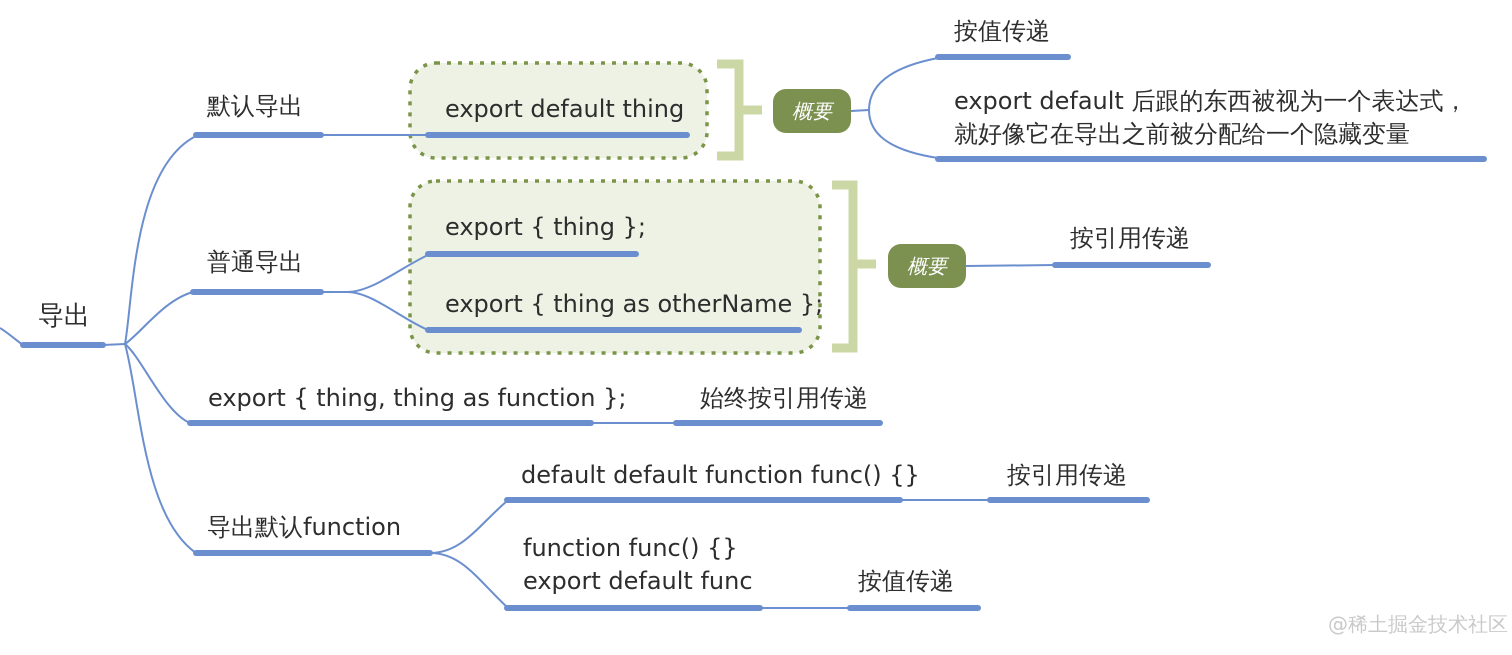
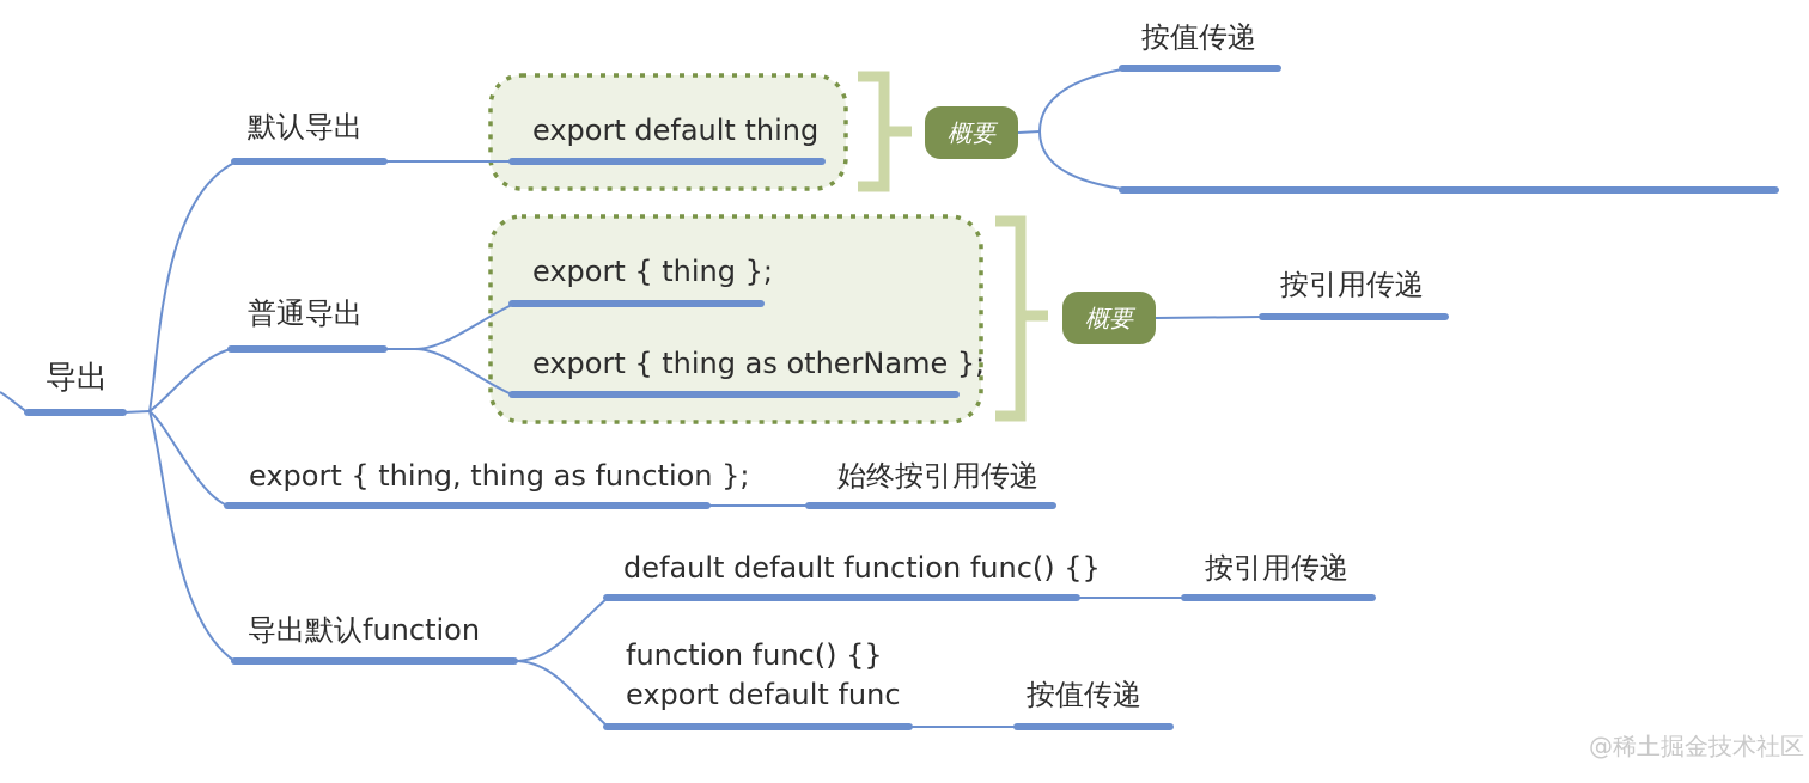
  导出
  默认导出
  export default thing
  概要
  按值传递
- export default 后跟的东西被视为一个表达式，
- 就好像它在导出之前被分配给一个隐藏变量
  普通导出
  export { thing };
  export { thing as otherName };
  概要
  按引用传递
  export { thing, thing as function };
  始终按引用传递
  导出默认function
  default default function func() {}
  按引用传递
  function func() {}
  export default func
  按值传递
  @稀土掘金技术社区
